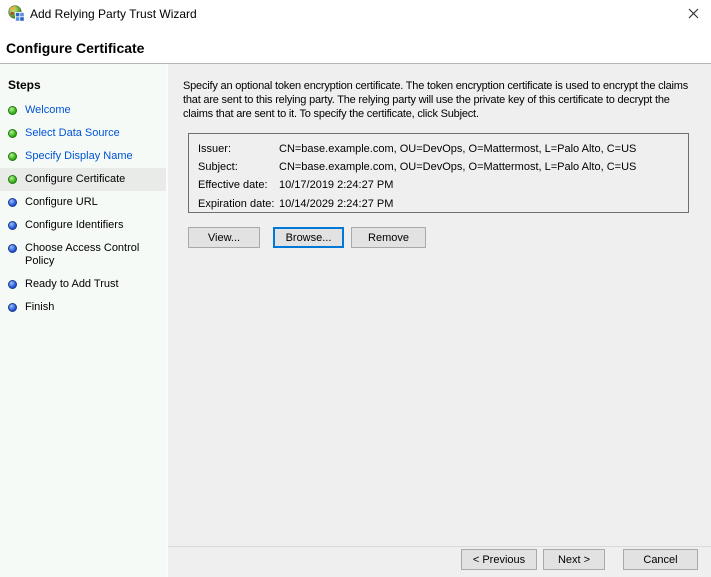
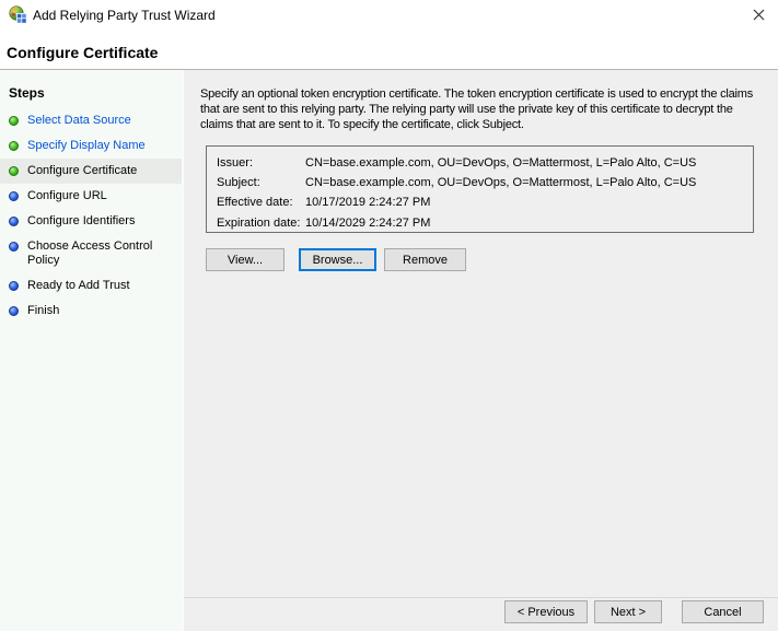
  Add Relying Party Trust Wizard
  Configure Certificate
  Steps
- Welcome
  Select Data Source
  Specify Display Name
  Configure Certificate
  Configure URL
  Configure Identifiers
  Choose Access Control Policy
  Ready to Add Trust
  Finish
  Specify an optional token encryption certificate. The token encryption certificate is used to encrypt the claims that are sent to this relying party. The relying party will use the private key of this certificate to decrypt the claims that are sent to it. To specify the certificate, click Subject.
  Issuer:
  CN=base.example.com, OU=DevOps, O=Mattermost, L=Palo Alto, C=US
  Subject:
  CN=base.example.com, OU=DevOps, O=Mattermost, L=Palo Alto, C=US
  Effective date:
  10/17/2019 2:24:27 PM
  Expiration date:
  10/14/2029 2:24:27 PM
  View...
  Browse...
  Remove
  < Previous
  Next >
  Cancel
